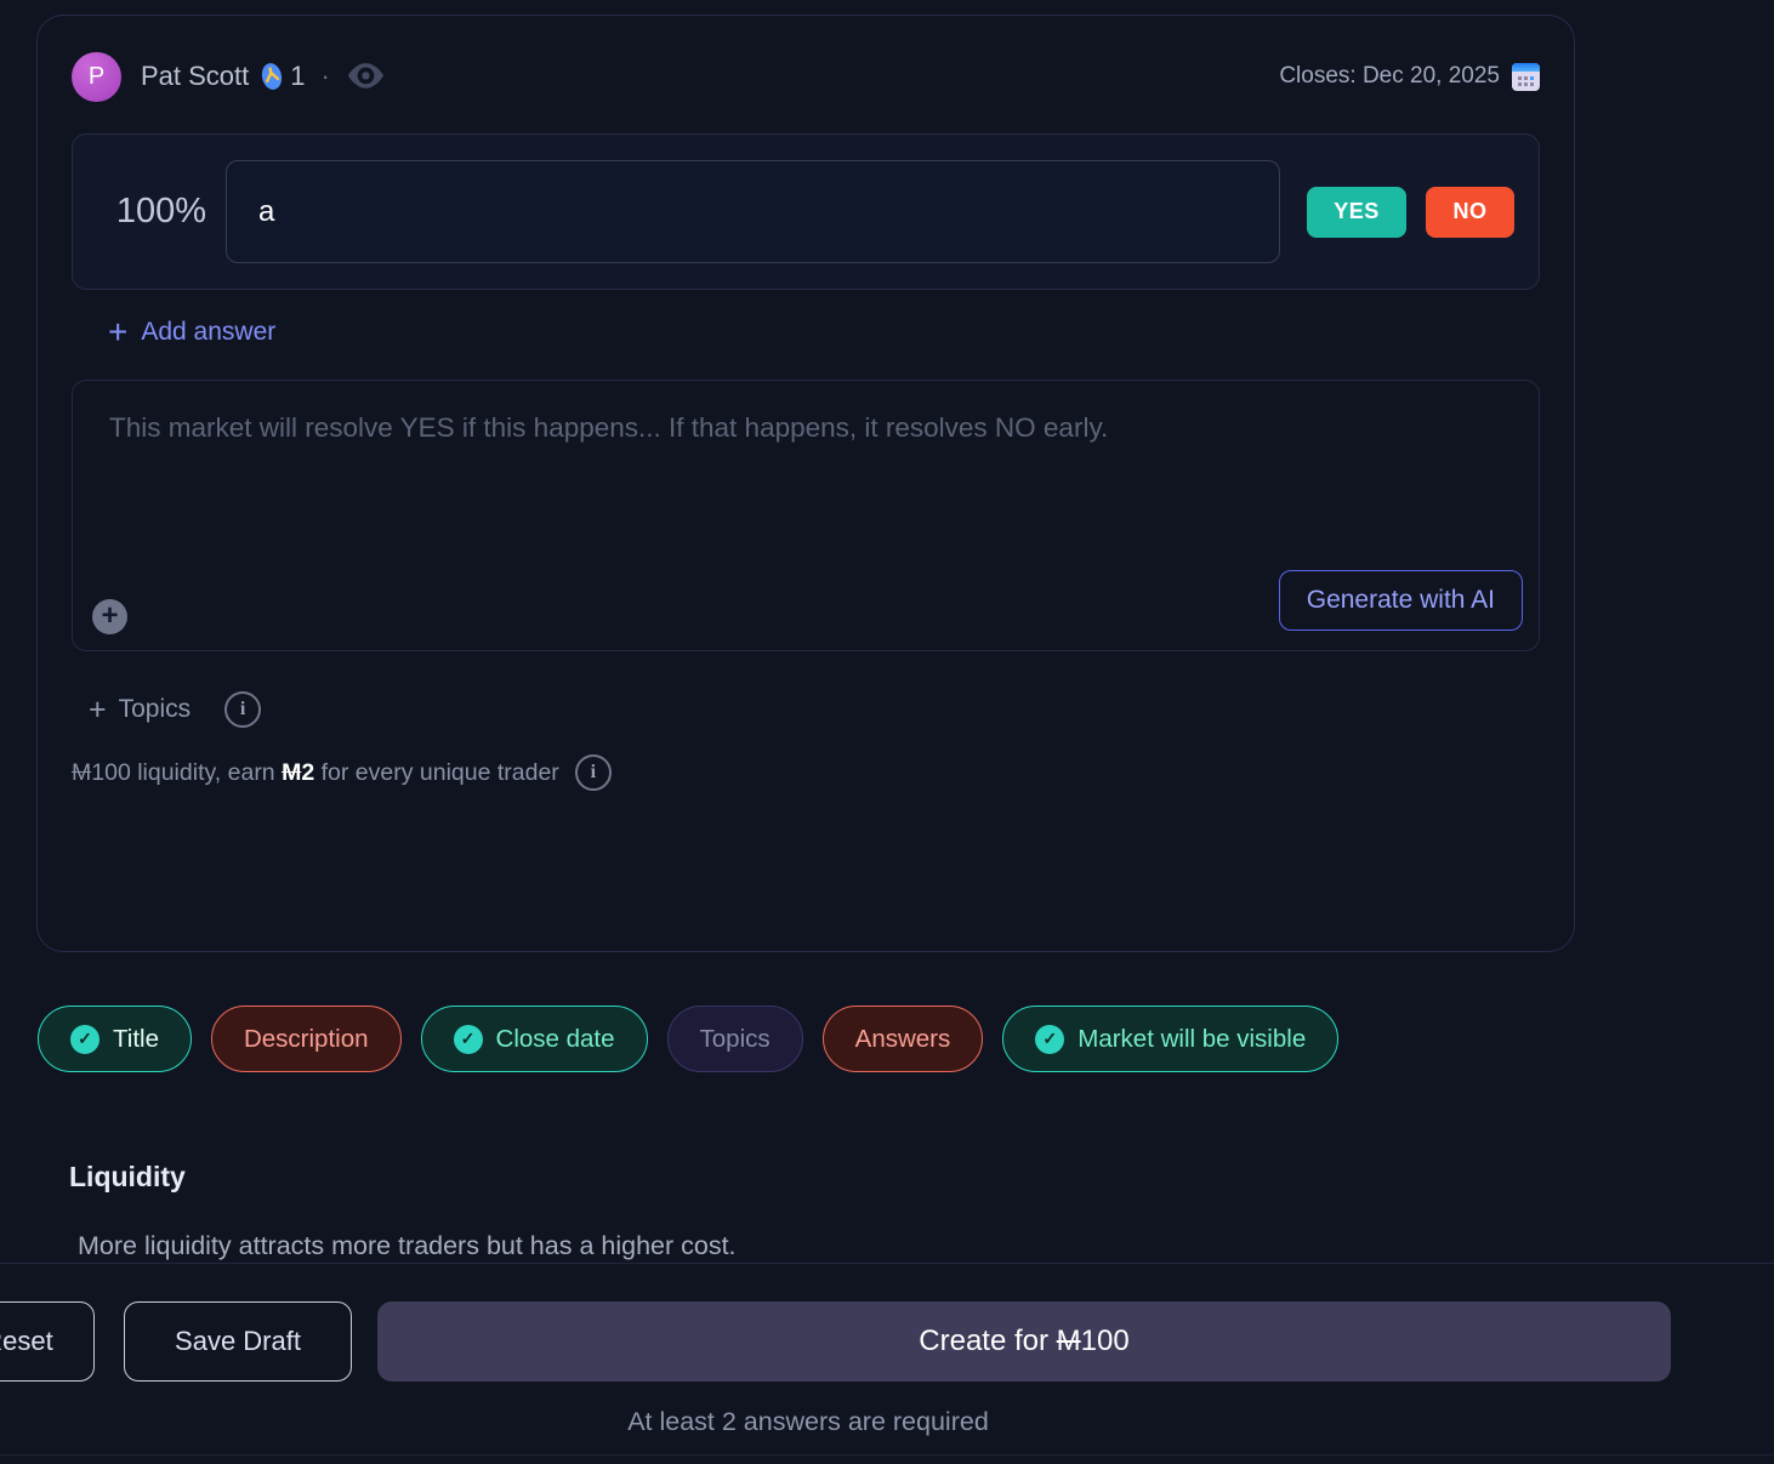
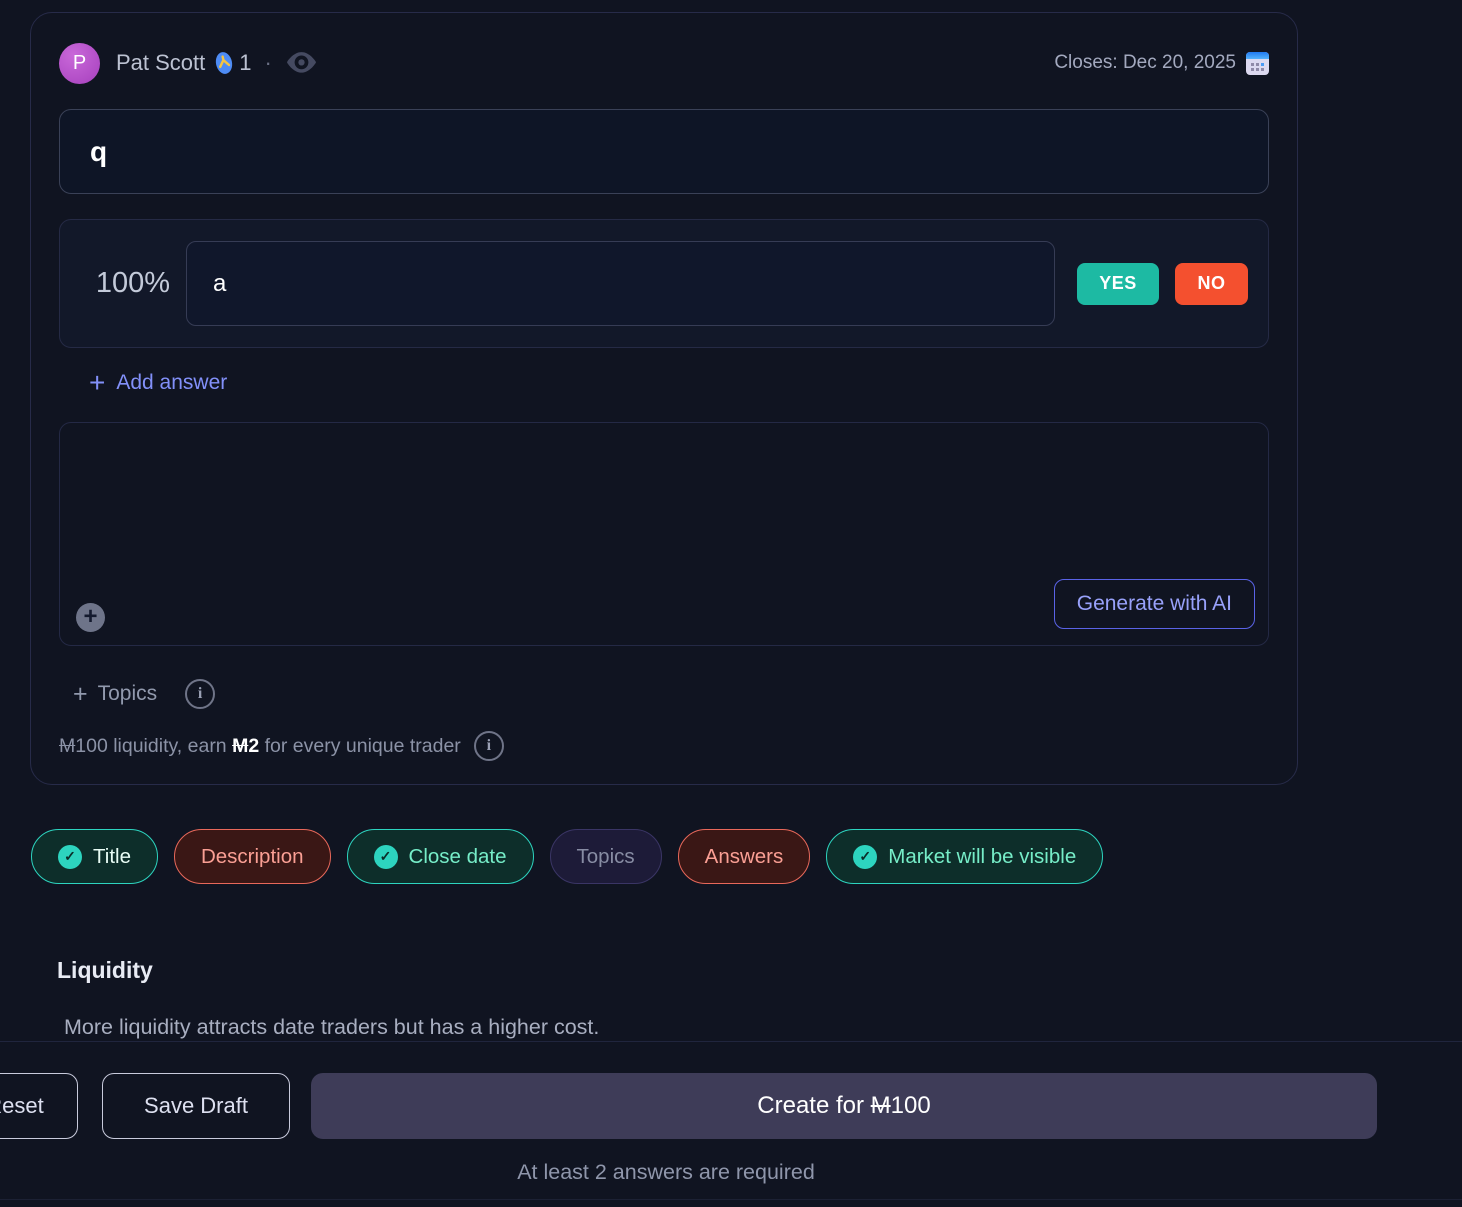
  P
  Pat Scott
  1
  ·
  Closes: Dec 20, 2025
+ q
  100%
  a
  YES
  NO
  +
  Add answer
- This market will resolve YES if this happens... If that happens, it resolves NO early.
  +
  Generate with AI
  +
  Topics
  i
  M
  100 liquidity, earn
  M
  2
  for every unique trader
  i
  ✓
  Title
  Description
  ✓
  Close date
  Topics
  Answers
  ✓
  Market will be visible
  Liquidity
- More liquidity attracts more traders but has a higher cost.
+ More liquidity attracts date traders but has a higher cost.
  eset
  Save Draft
  Create for M100
  At least 2 answers are required
